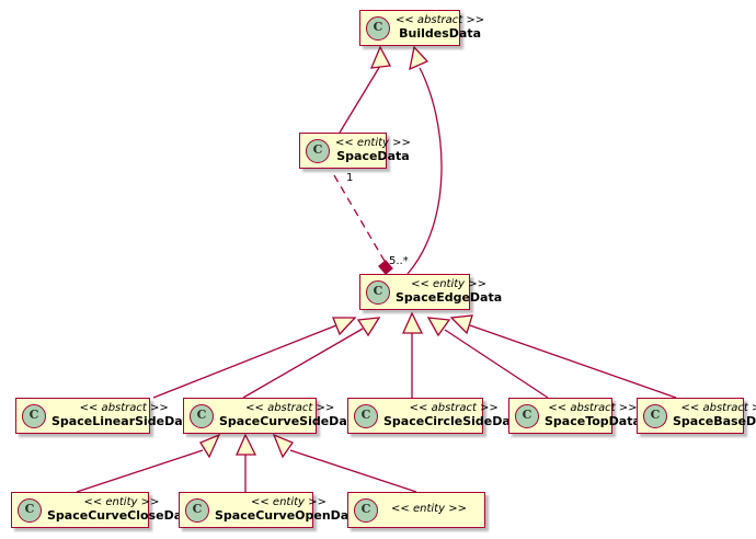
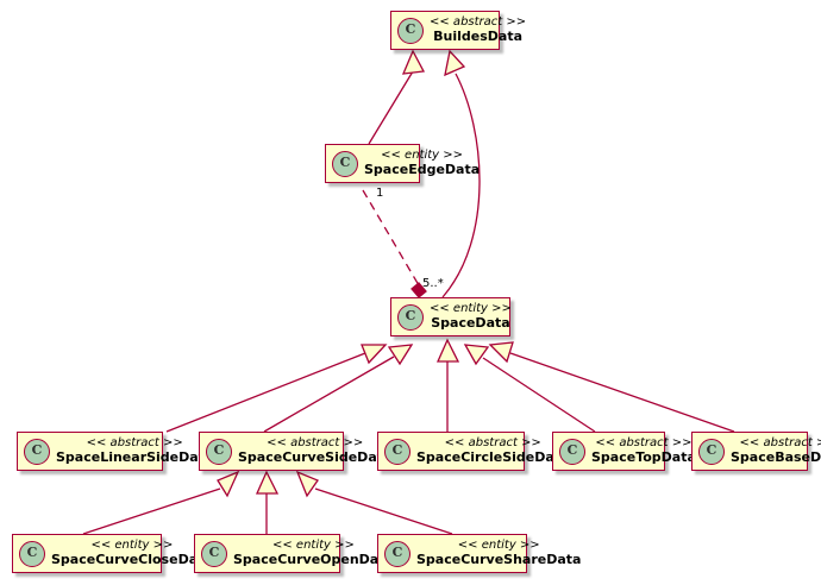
  C
  << abstract >>
  BuildesData
  C
  << entity >>
- SpaceData
+ SpaceEdgeData
  C
  << entity >>
- SpaceEdgeData
+ SpaceData
  C
  << abstract >>
  SpaceLinearSideDa
  C
  << abstract >>
  SpaceCurveSideDa
  C
  << abstract >>
  SpaceCircleSideDa
  C
  << abstract >>
  SpaceTopDat
  C
  << abstract
  SpaceBaseD
  C
  << entity >>
  SpaceCurveCloseD
  C
  << entity >>
  SpaceCurveOpenDa
  C
  << entity >>
+ SpaceCurveShareData
  1
  5..*
